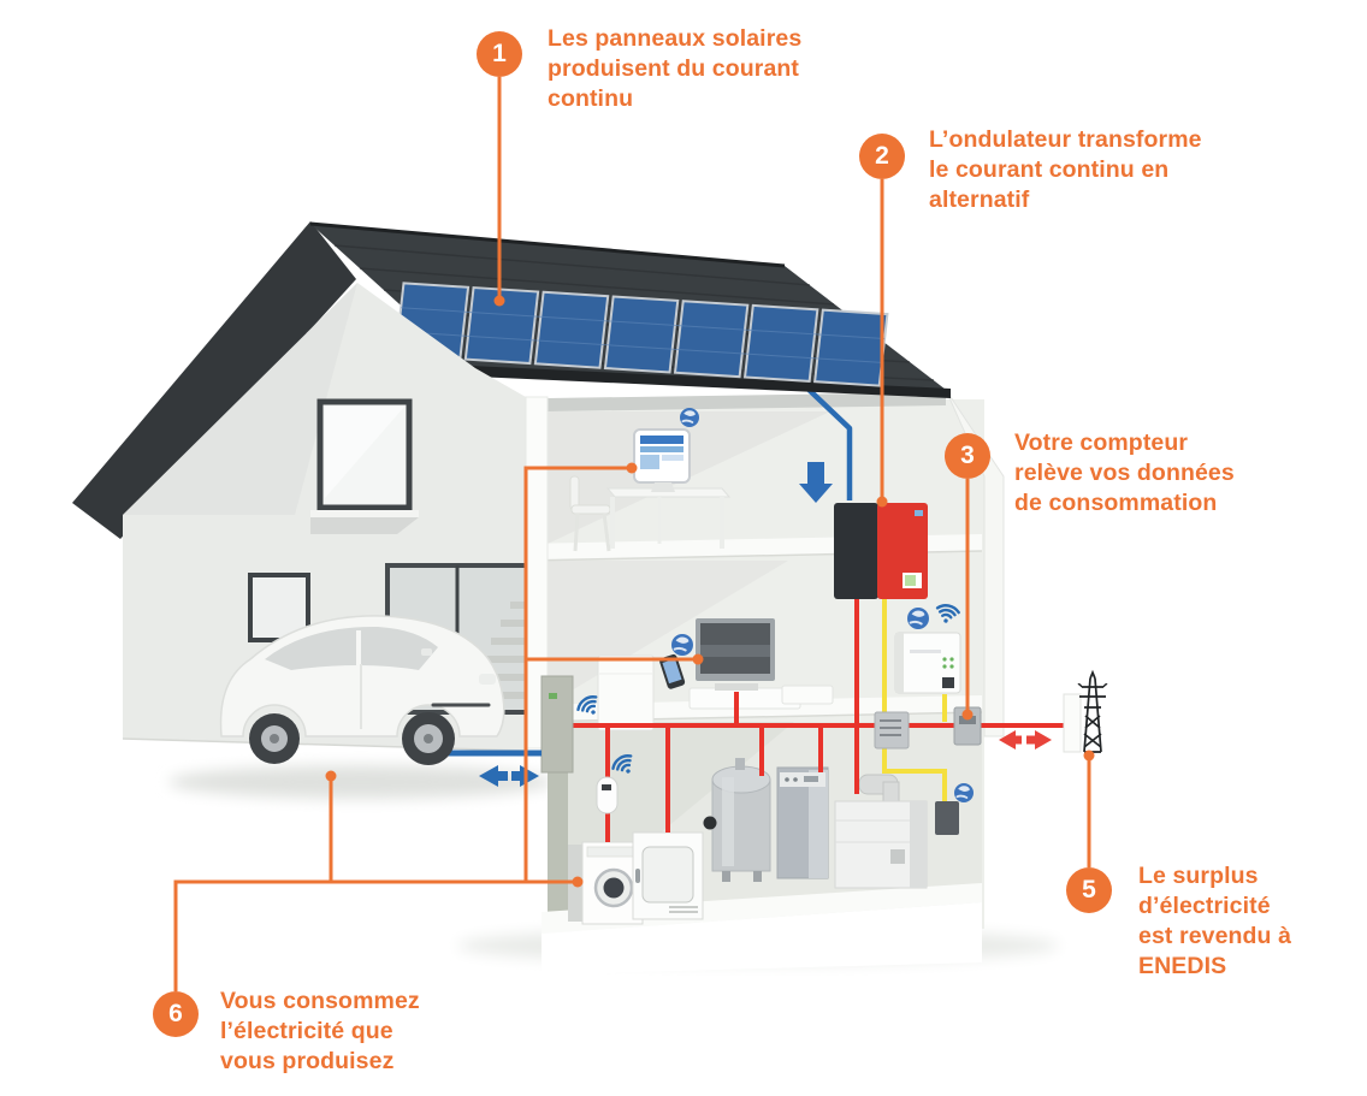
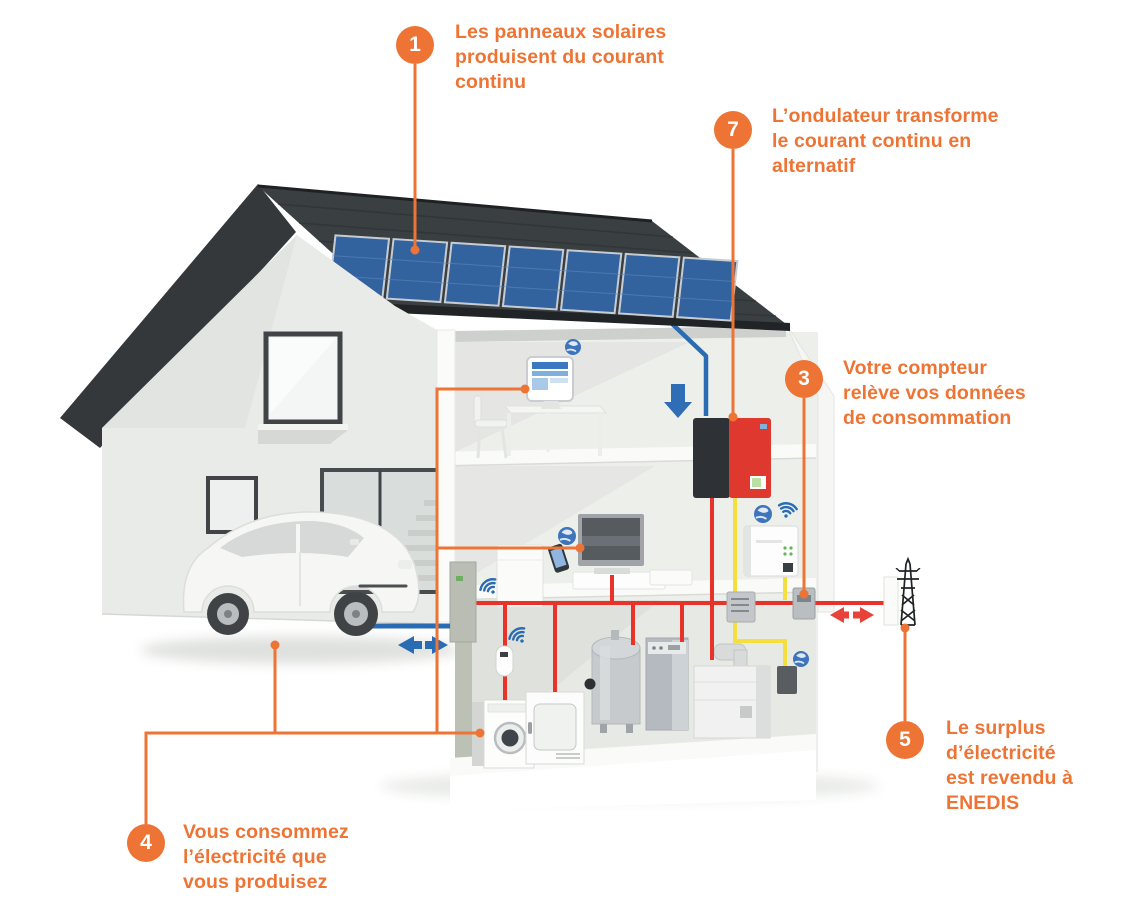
  1
  Les panneaux solaires
  produisent du courant
  continu
- 2
+ 7
  L’ondulateur transforme
  le courant continu en
  alternatif
  3
  Votre compteur
  relève vos données
  de consommation
- 6
+ 4
  Vous consommez
  l’électricité que
  vous produisez
  5
  Le surplus
  d’électricité
  est revendu à
  ENEDIS
